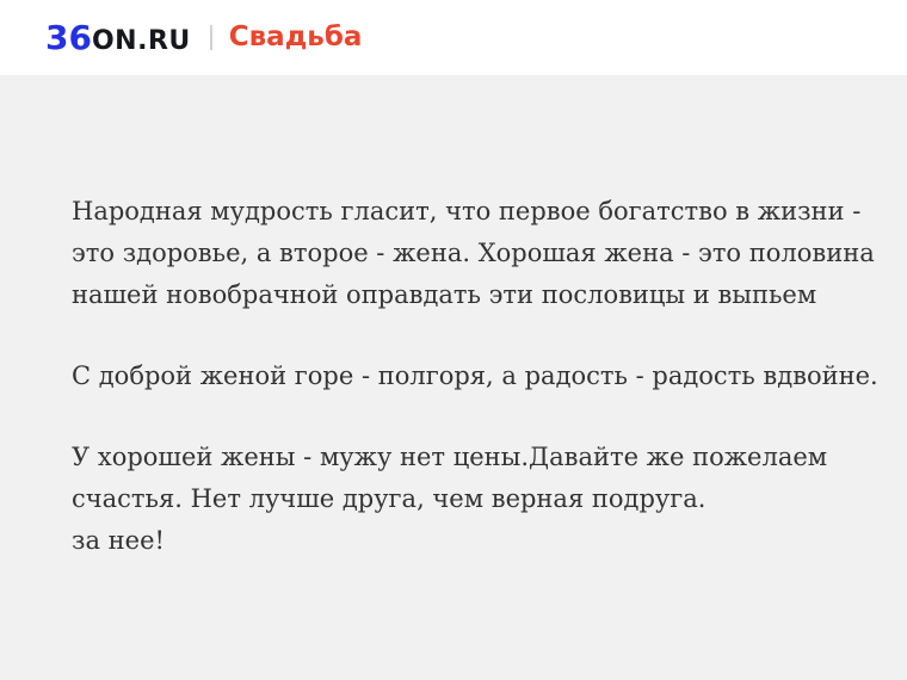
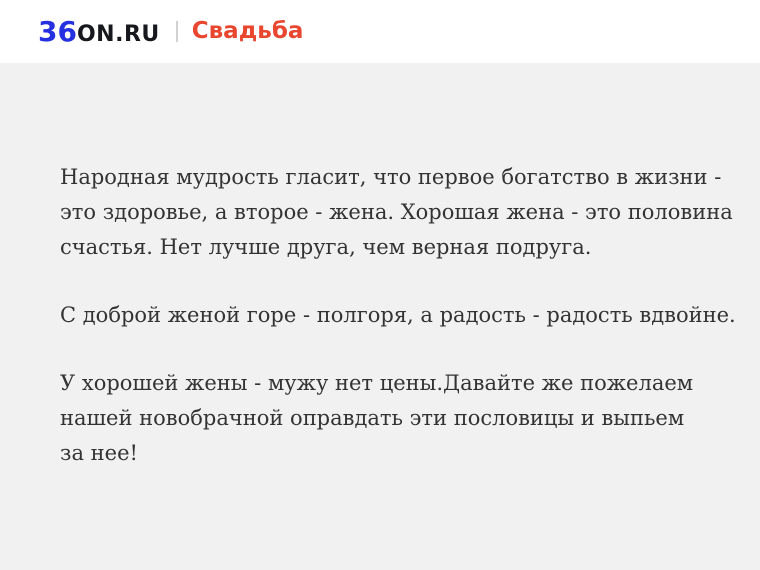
  36
  ON.RU
  Свадьба
  Народная мудрость гласит, что первое богатство в жизни -
  это здоровье, а второе - жена. Хорошая жена - это половина
- нашей новобрачной оправдать эти пословицы и выпьем
+ счастья. Нет лучше друга, чем верная подруга.
  С доброй женой горе - полгоря, а радость - радость вдвойне.
  У хорошей жены - мужу нет цены.Давайте же пожелаем
- счастья. Нет лучше друга, чем верная подруга.
+ нашей новобрачной оправдать эти пословицы и выпьем
  за нее!
